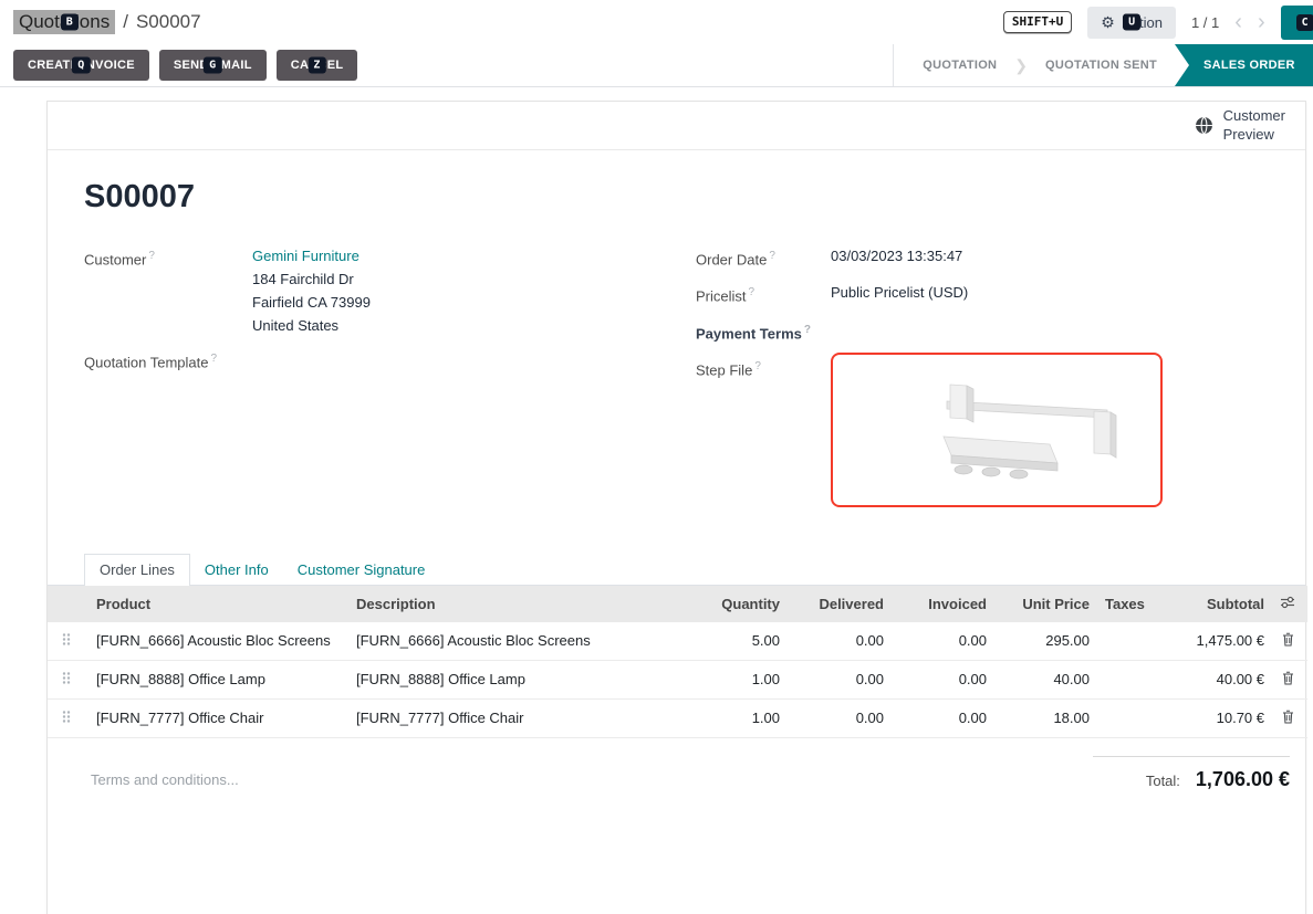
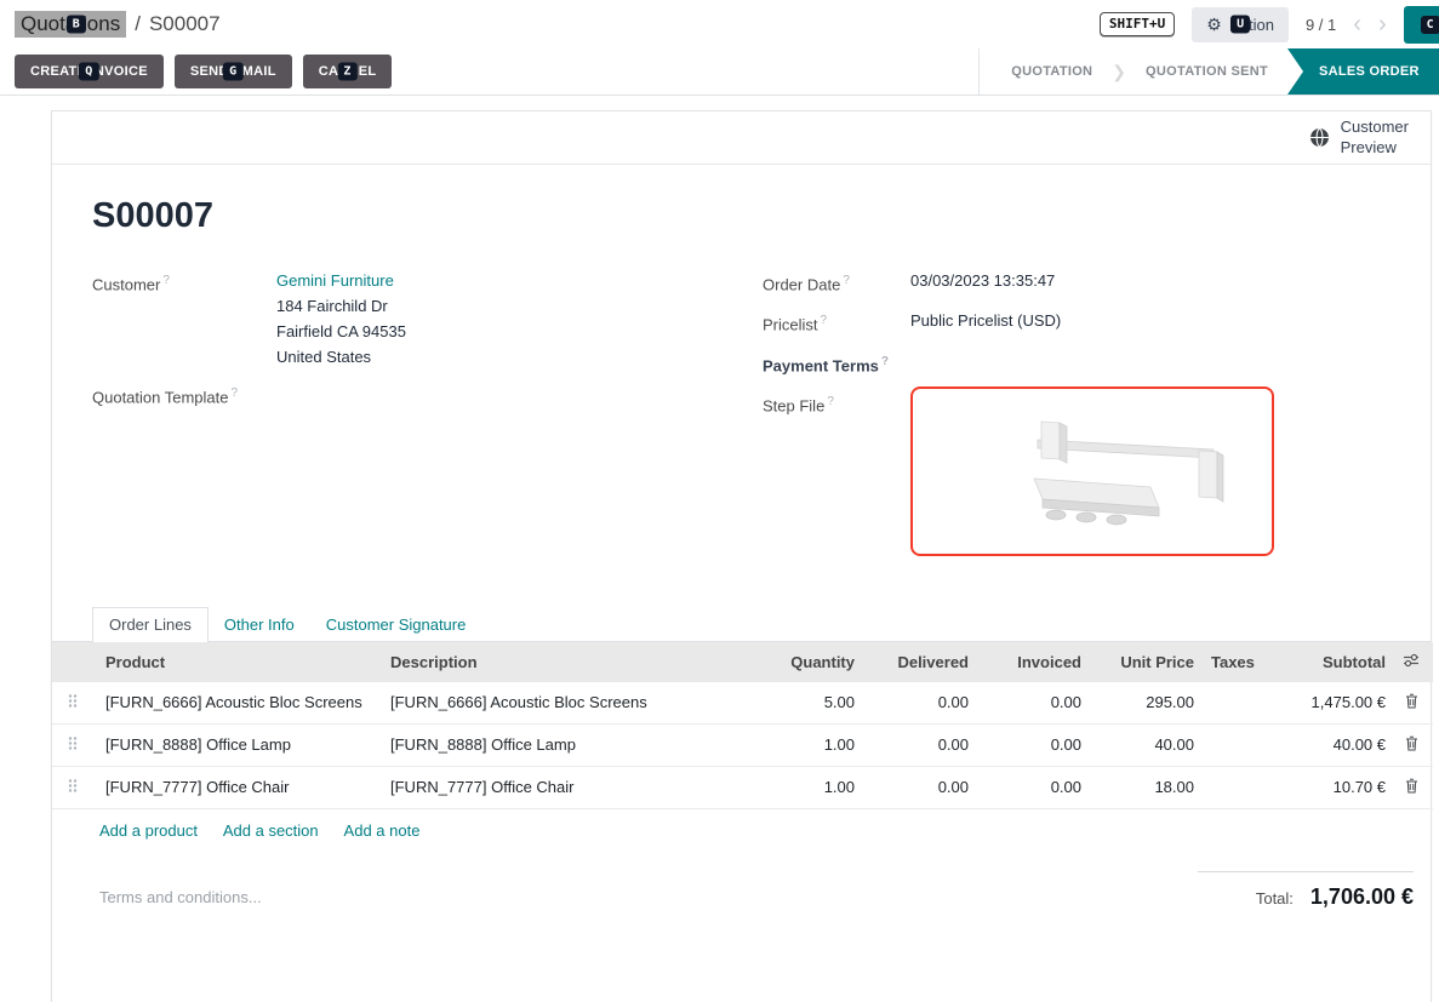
  Quotons
  B
  /
  S00007
  SHIFT+U
  ⚙
  U
- 1 / 1
+ 9 / 1
  ‹
  ›
  C
  CREATNVOICE
  Q
  SENMAIL
  G
  Z
  QUOTATION
  ❯
  QUOTATION SENT
  SALES ORDER
  Customer
  Preview
  S00007
  Customer ?
  Gemini Furniture
  184 Fairchild Dr
- Fairfield CA 73999
+ Fairfield CA 94535
  United States
  Quotation Template ?
  Order Date ?
  03/03/2023 13:35:47
  Pricelist ?
  Public Pricelist (USD)
  Payment Terms ?
  Step File ?
  Order Lines
  Other Info
  Customer Signature
  	Product	Description	Quantity	Delivered	Invoiced	Unit Price	Taxes	Subtotal
  	[FURN_6666] Acoustic Bloc Screens	[FURN_6666] Acoustic Bloc Screens	5.00	0.00	0.00	295.00		1,475.00 €
  	[FURN_8888] Office Lamp	[FURN_8888] Office Lamp	1.00	0.00	0.00	40.00		40.00 €
  	[FURN_7777] Office Chair	[FURN_7777] Office Chair	1.00	0.00	0.00	18.00		10.70 €
+ Add a product Add a section Add a note
  Terms and conditions...
  Total:
  1,706.00 €
